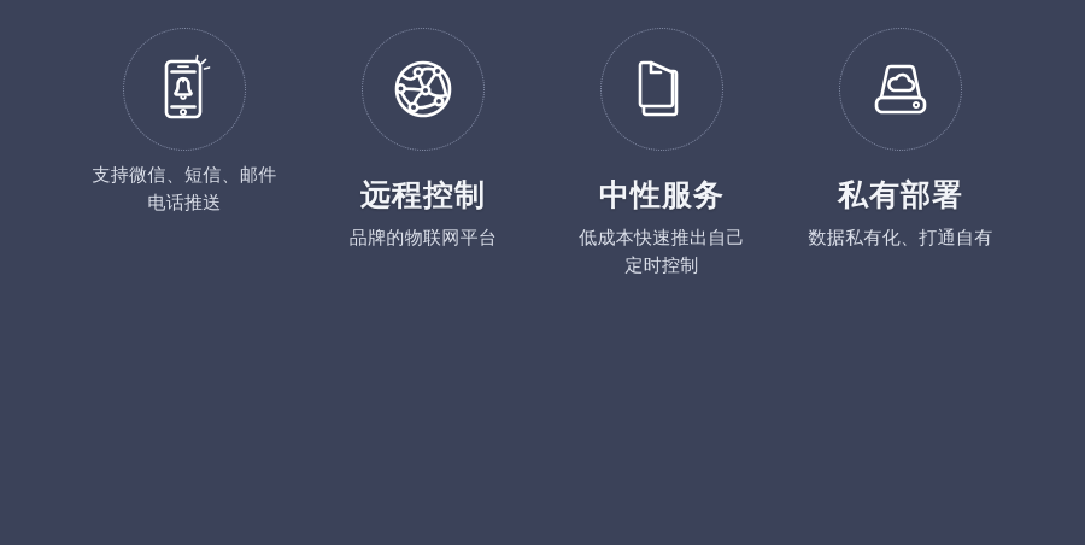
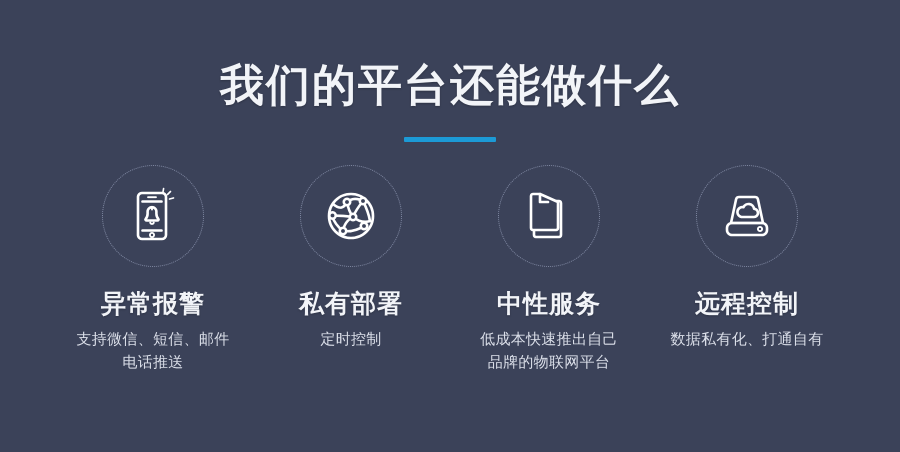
+ 我们的平台还能做什么
+ 异常报警
  支持微信、短信、邮件
  电话推送
- 远程控制
+ 私有部署
- 品牌的物联网平台
+ 定时控制
  中性服务
  低成本快速推出自己
- 定时控制
+ 品牌的物联网平台
- 私有部署
+ 远程控制
  数据私有化、打通自有
